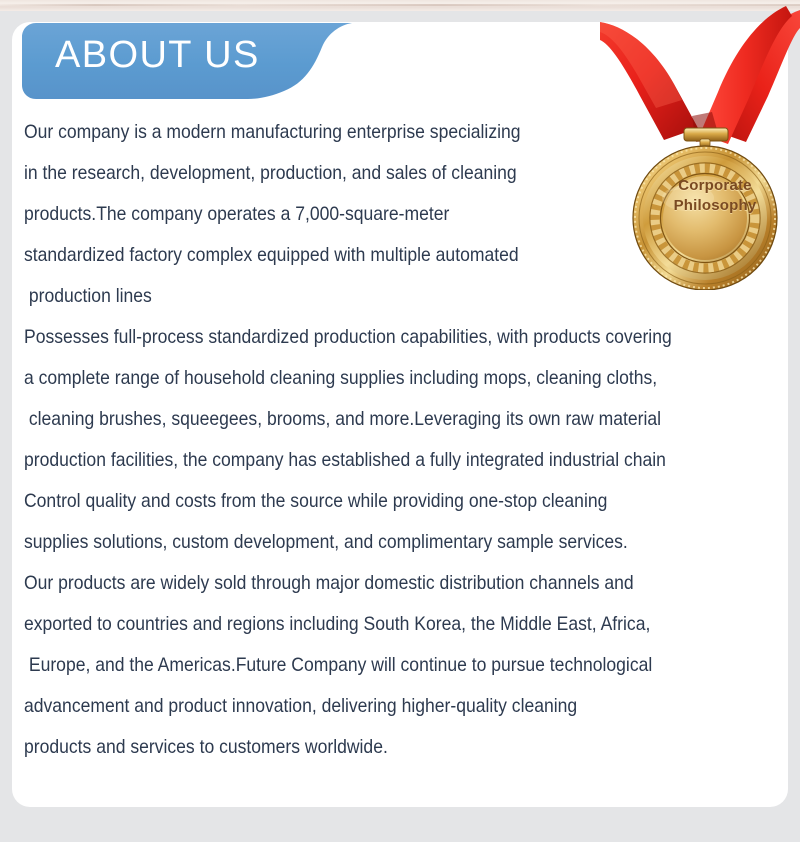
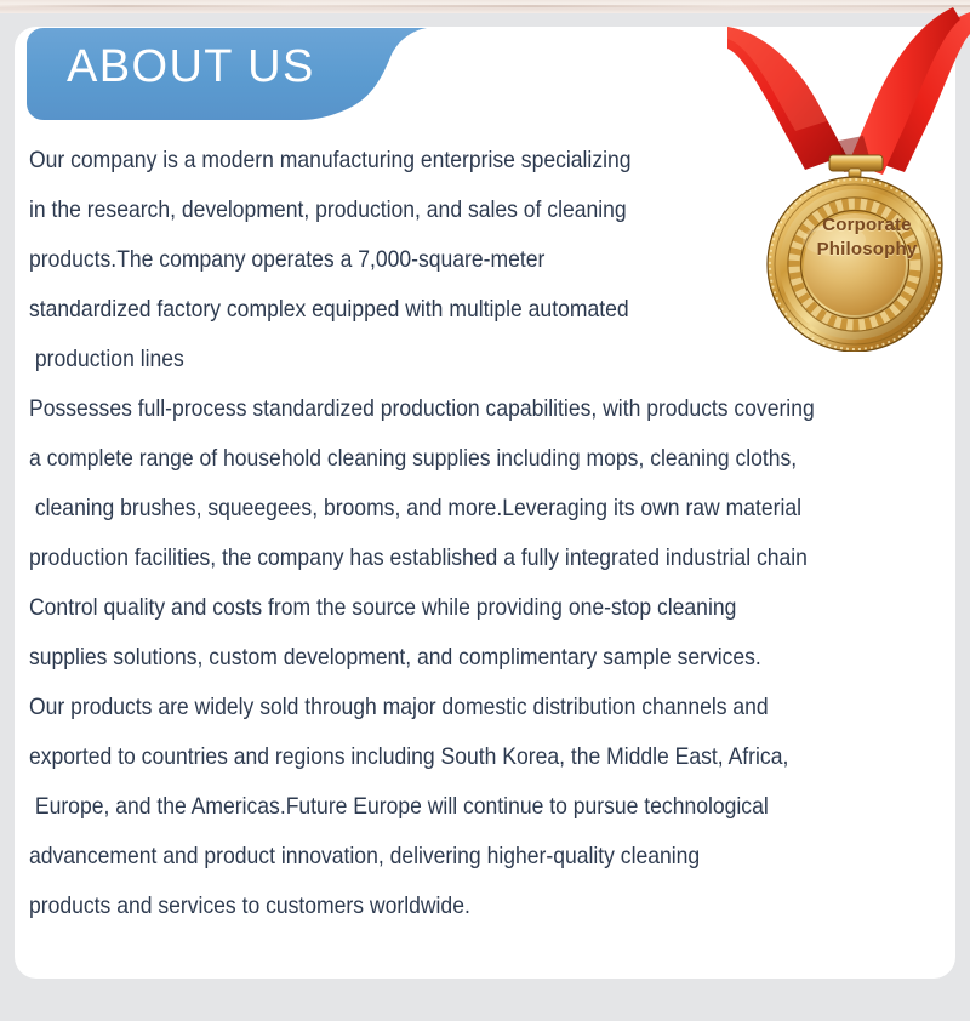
  ABOUT US
  Corporate
  Philosophy
  Our company is a modern manufacturing enterprise specializing
  in the research, development, production, and sales of cleaning
  products.The company operates a 7,000-square-meter
  standardized factory complex equipped with multiple automated
  production lines
  Possesses full-process standardized production capabilities, with products covering
  a complete range of household cleaning supplies including mops, cleaning cloths,
  cleaning brushes, squeegees, brooms, and more.Leveraging its own raw material
  production facilities, the company has established a fully integrated industrial chain
  Control quality and costs from the source while providing one-stop cleaning
  supplies solutions, custom development, and complimentary sample services.
  Our products are widely sold through major domestic distribution channels and
  exported to countries and regions including South Korea, the Middle East, Africa,
- Europe, and the Americas.Future Company will continue to pursue technological
+ Europe, and the Americas.Future Europe will continue to pursue technological
  advancement and product innovation, delivering higher-quality cleaning
  products and services to customers worldwide.
